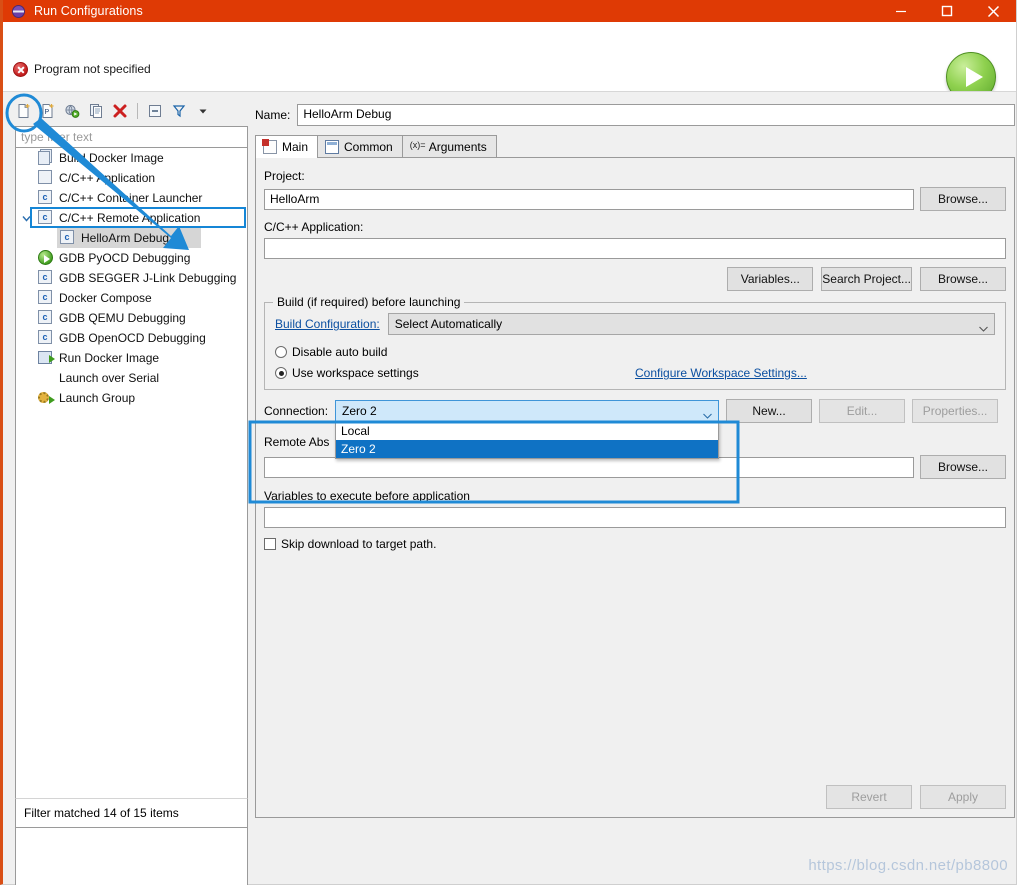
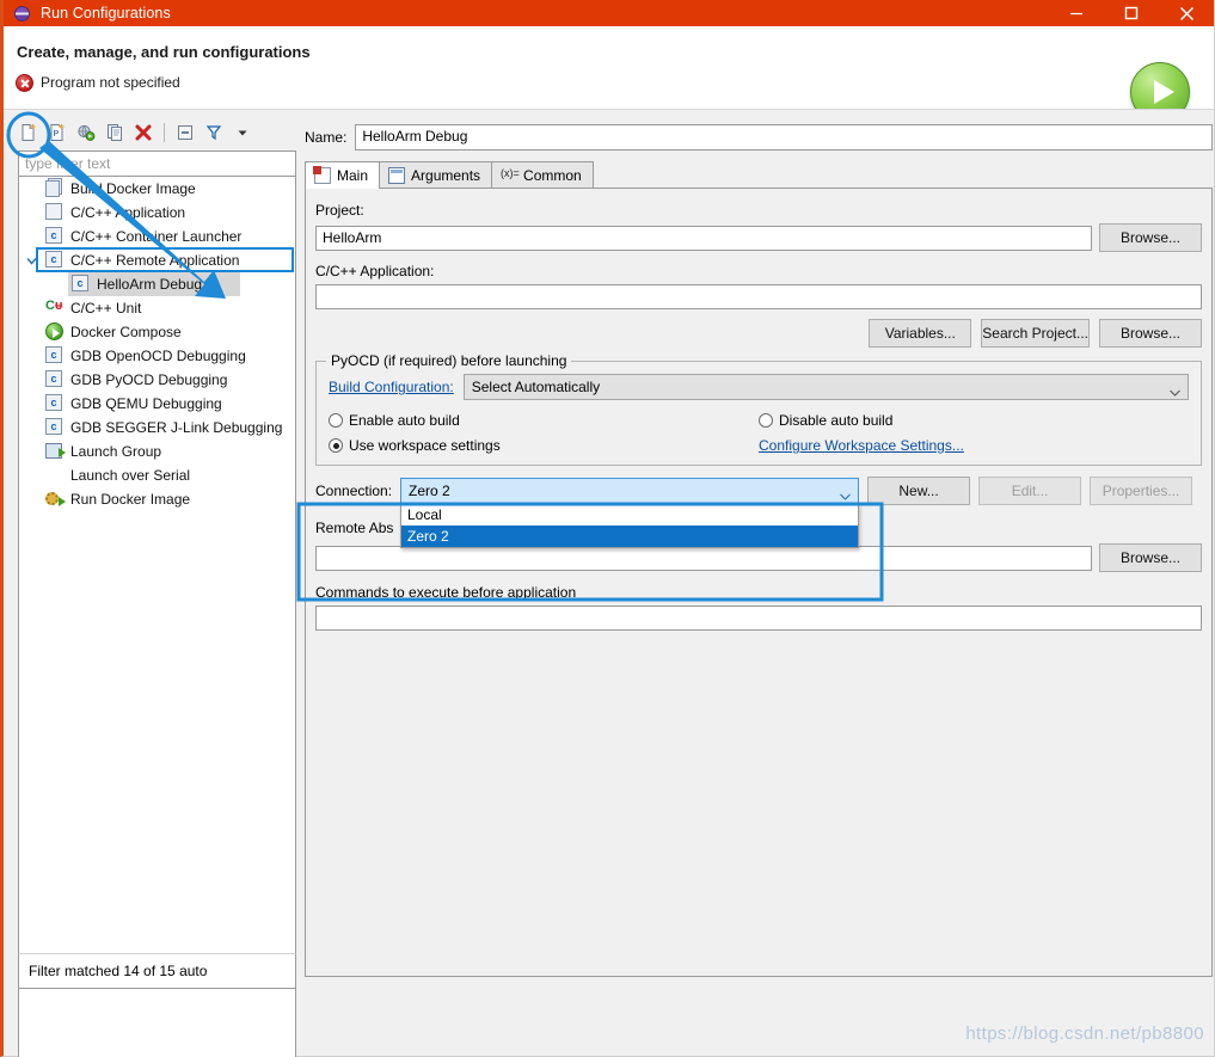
  Run Configurations
+ Create, manage, and run configurations
  Program not specified
  type fer text
  Bu Docker Image
  C/C++pplication
  c
  C/C++ Continer Launcher
  c
  C/C++ Remote Application
  c
  HelloArm Debug
+ Cᵾ
+ C/C++ Unit
- GDB PyOCD Debugging
+ Docker Compose
  c
- GDB SEGGER J-Link Debugging
+ GDB OpenOCD Debugging
  c
- Docker Compose
+ GDB PyOCD Debugging
  c
  GDB QEMU Debugging
  c
- GDB OpenOCD Debugging
+ GDB SEGGER J-Link Debugging
- Run Docker Image
+ Launch Group
  Launch over Serial
- Launch Group
+ Run Docker Image
- Filter matched 14 of 15 items
+ Filter matched 14 of 15 auto
  Name:
  HelloArm Debug
  Main
- Common
+ Arguments
  (x)=
- Arguments
+ Common
  Project:
  HelloArm
  Browse...
  C/C++ Application:
  Variables...
  Search Project...
  Browse...
- Build (if required) before launching
+ PyOCD (if required) before launching
  Build Configuration:
  Select Automatically
+ Enable auto build
  Disable auto build
  Use workspace settings
  Configure Workspace Settings...
  Connection:
  Zero 2
  New...
  Edit...
  Properties...
  Remote Abs
  Local
  Zero 2
  Browse...
- Variables to execute before application
+ Commands to execute before application
- Skip download to target path.
- Revert
- Apply
  https://blog.csdn.net/pb8800
